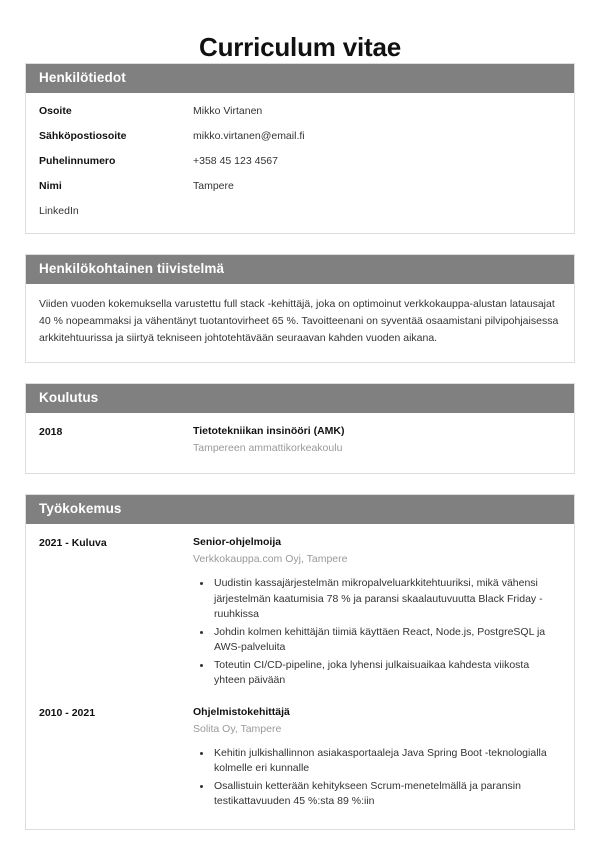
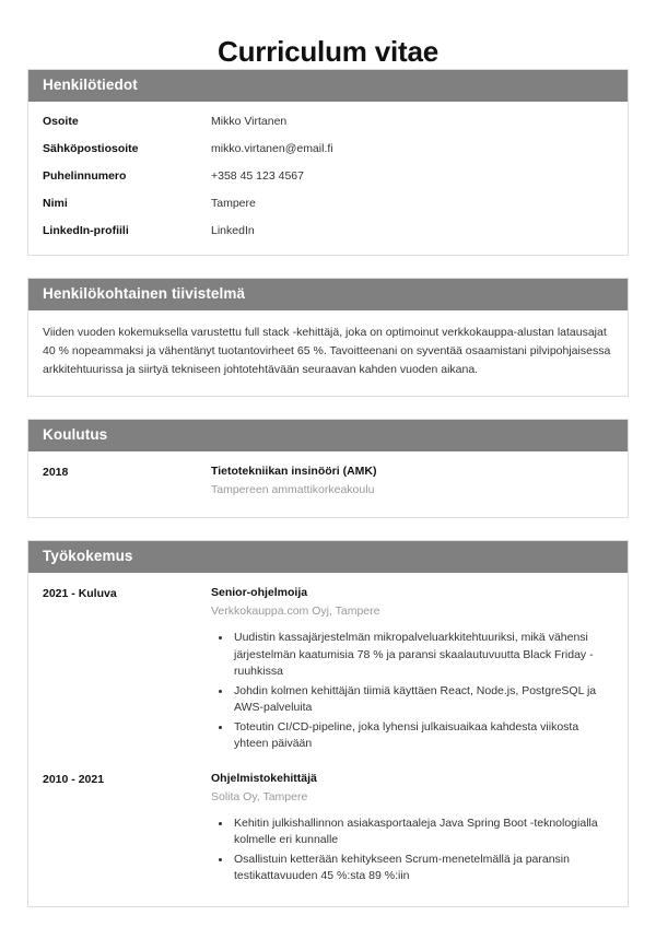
  Curriculum vitae
  Henkilötiedot
  Osoite
  Mikko Virtanen
  Sähköpostiosoite
  mikko.virtanen@email.fi
  Puhelinnumero
  +358 45 123 4567
  Nimi
  Tampere
+ LinkedIn-profiili
  LinkedIn
  Henkilökohtainen tiivistelmä
  Viiden vuoden kokemuksella varustettu full stack -kehittäjä, joka on optimoinut verkkokauppa-alustan latausajat 40 % nopeammaksi ja vähentänyt tuotantovirheet 65 %. Tavoitteenani on syventää osaamistani pilvipohjaisessa arkkitehtuurissa ja siirtyä tekniseen johtotehtävään seuraavan kahden vuoden aikana.
  Koulutus
  2018
  Tietotekniikan insinööri (AMK)
  Tampereen ammattikorkeakoulu
  Työkokemus
  2021 - Kuluva
  Senior-ohjelmoija
  Verkkokauppa.com Oyj, Tampere
  Uudistin kassajärjestelmän mikropalveluarkkitehtuuriksi, mikä vähensi järjestelmän kaatumisia 78 % ja paransi skaalautuvuutta Black Friday -ruuhkissa
  Johdin kolmen kehittäjän tiimiä käyttäen React, Node.js, PostgreSQL ja AWS-palveluita
  Toteutin CI/CD-pipeline, joka lyhensi julkaisuaikaa kahdesta viikosta yhteen päivään
  2010 - 2021
  Ohjelmistokehittäjä
  Solita Oy, Tampere
  Kehitin julkishallinnon asiakasportaaleja Java Spring Boot -teknologialla kolmelle eri kunnalle
  Osallistuin ketterään kehitykseen Scrum-menetelmällä ja paransin testikattavuuden 45 %:sta 89 %:iin
